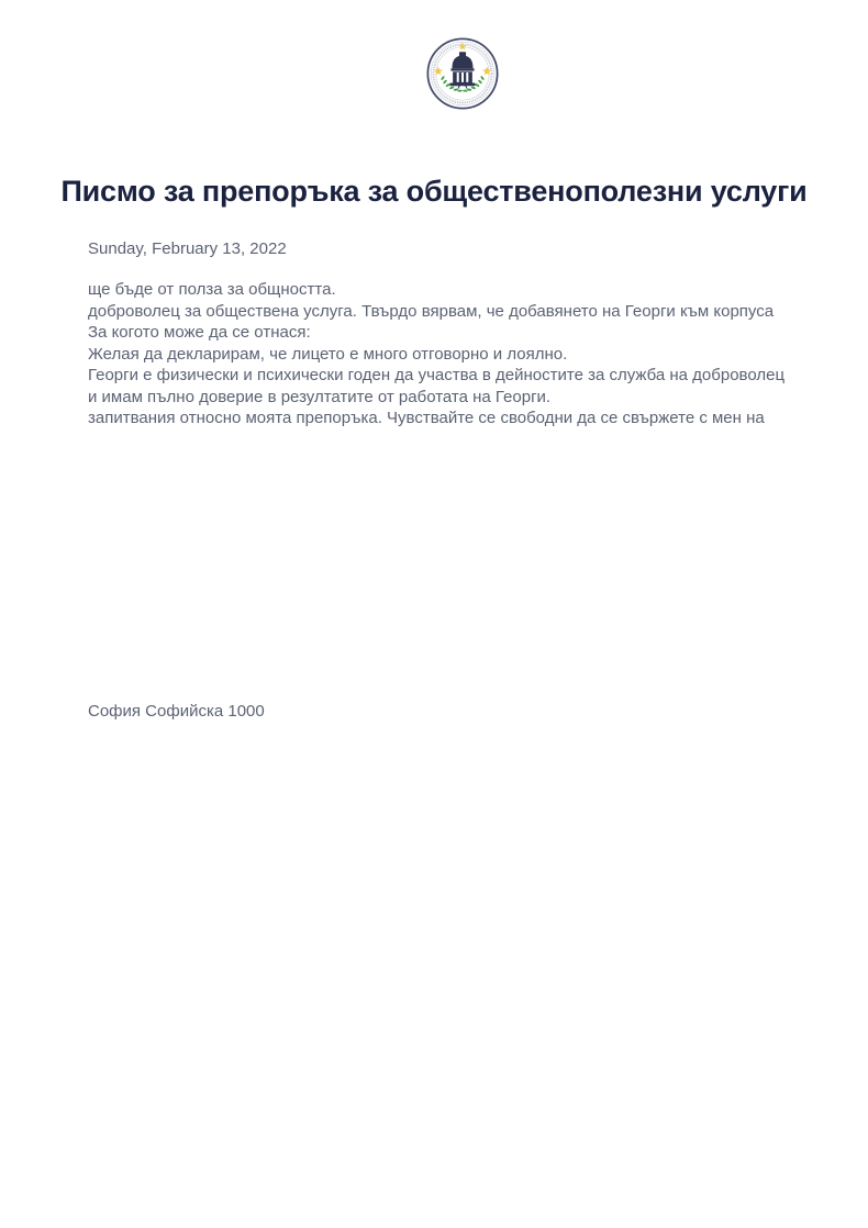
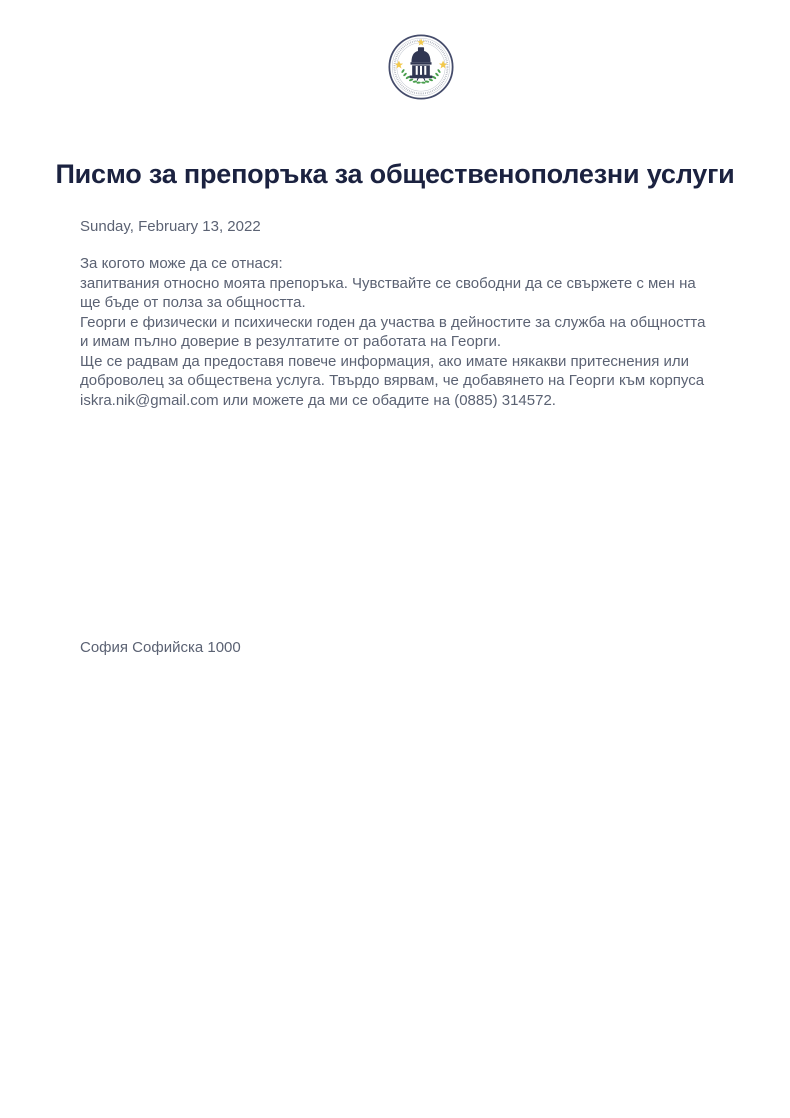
  Писмо за препоръка за общественополезни услуги
  Sunday, February 13, 2022
- ще бъде от полза за общността.
+ За когото може да се отнася:
- доброволец за обществена услуга. Твърдо вярвам, че добавянето на Георги към корпуса
+ запитвания относно моята препоръка. Чувствайте се свободни да се свържете с мен на
- За когото може да се отнася:
+ ще бъде от полза за общността.
- Желая да декларирам, че лицето е много отговорно и лоялно.
- Георги е физически и психически годен да участва в дейностите за служба на доброволец
+ Георги е физически и психически годен да участва в дейностите за служба на общността
  и имам пълно доверие в резултатите от работата на Георги.
+ Ще се радвам да предоставя повече информация, ако имате някакви притеснения или
- запитвания относно моята препоръка. Чувствайте се свободни да се свържете с мен на
+ доброволец за обществена услуга. Твърдо вярвам, че добавянето на Георги към корпуса
+ iskra.nik@gmail.com или можете да ми се обадите на (0885) 314572.
  София Софийска 1000
